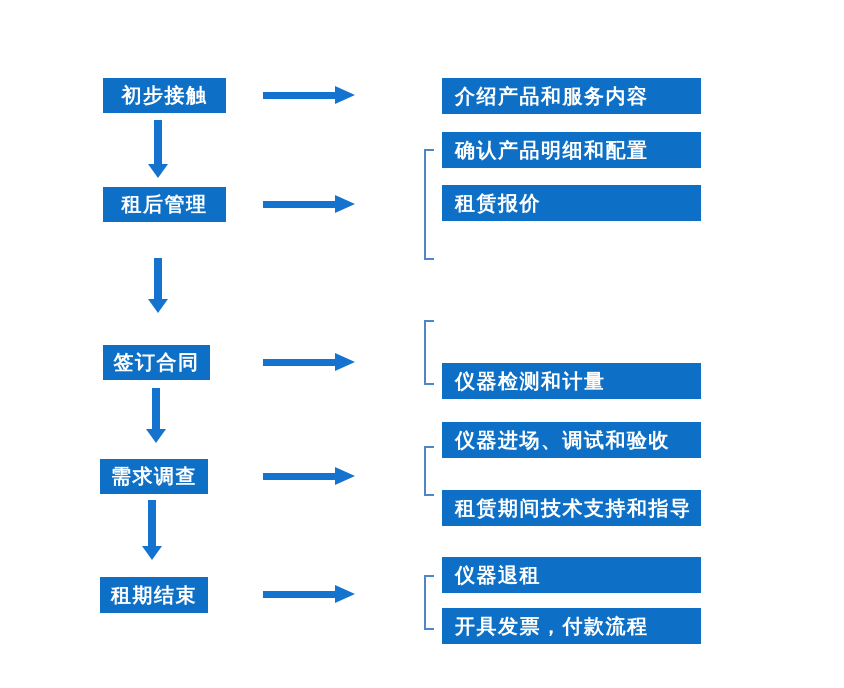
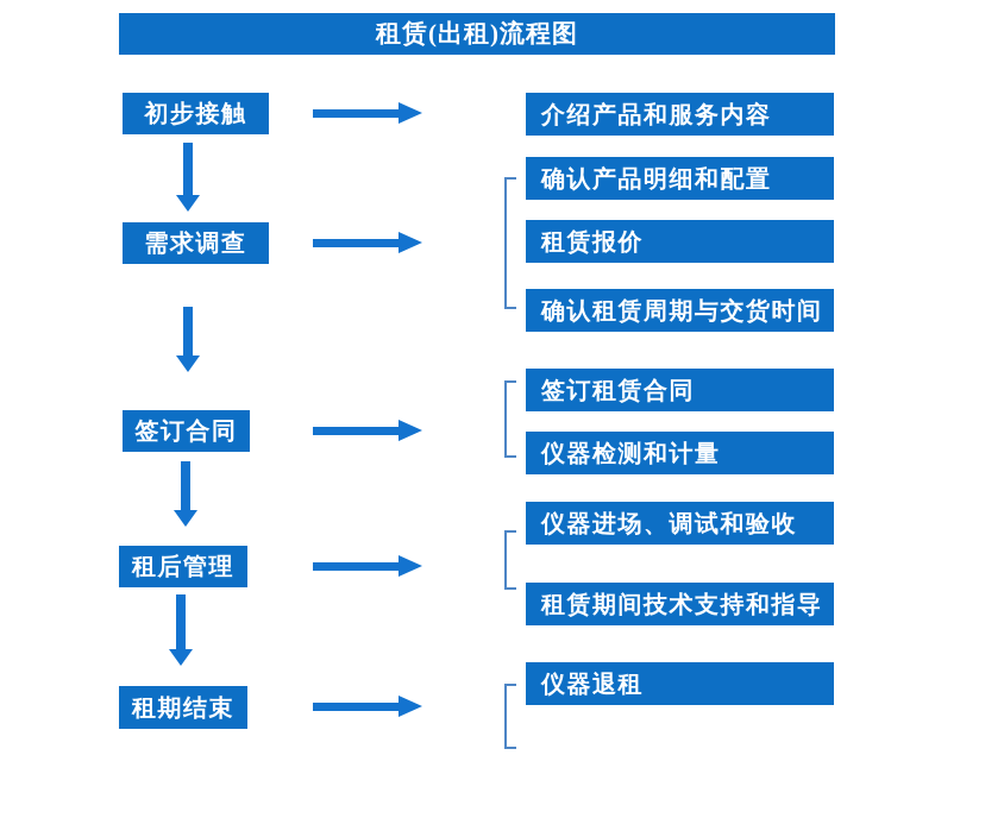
+ 租赁(出租)流程图
  初步接触
- 租后管理
+ 需求调查
  签订合同
- 需求调查
+ 租后管理
  租期结束
  介绍产品和服务内容
  确认产品明细和配置
  租赁报价
+ 确认租赁周期与交货时间
+ 签订租赁合同
  仪器检测和计量
  仪器进场、调试和验收
  租赁期间技术支持和指导
  仪器退租
- 开具发票，付款流程
